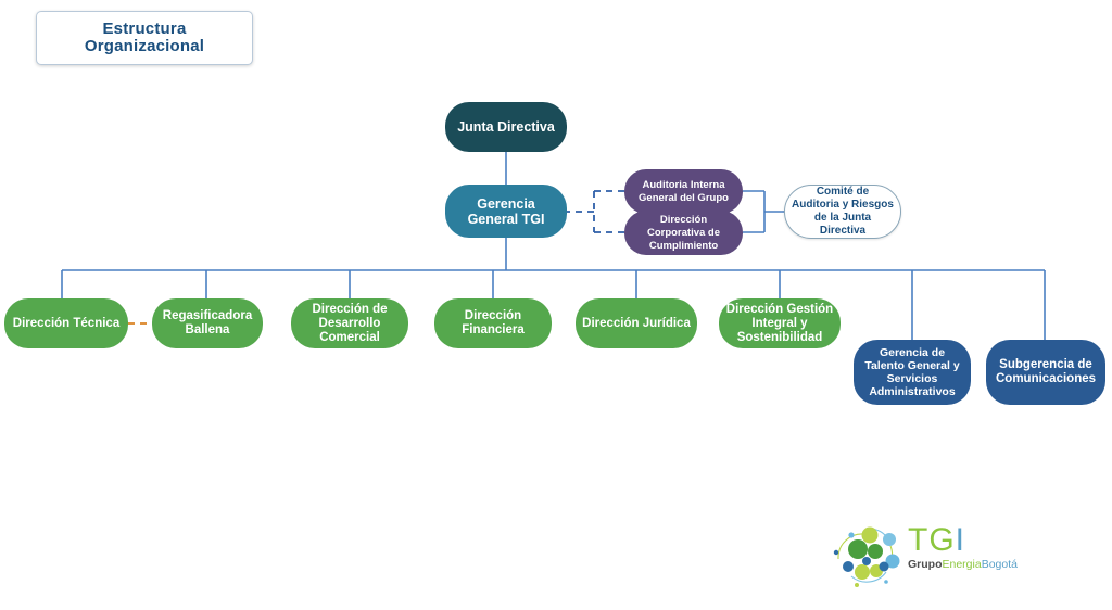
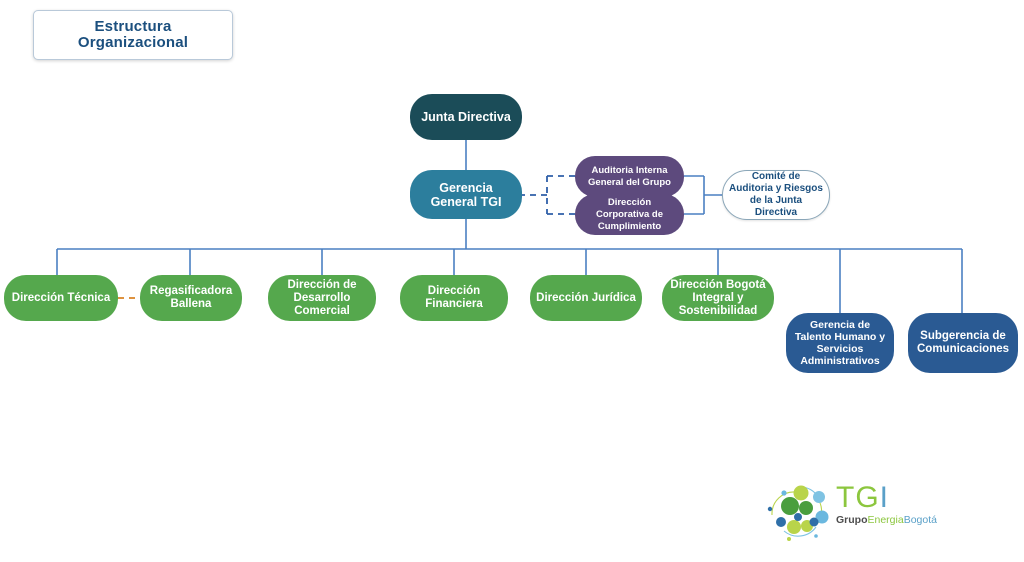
  Estructura
  Organizacional
  Junta Directiva
  Gerencia General TGI
  Auditoria Interna General del Grupo
  Dirección Corporativa de Cumplimiento
  Comité de Auditoria y Riesgos de la Junta Directiva
  Dirección Técnica
  Regasificadora Ballena
  Dirección de Desarrollo Comercial
  Dirección Financiera
  Dirección Jurídica
- Dirección Gestión Integral y Sostenibilidad
+ Dirección Bogotá Integral y Sostenibilidad
- Gerencia de Talento General y Servicios Administrativos
+ Gerencia de Talento Humano y Servicios Administrativos
  Subgerencia de Comunicaciones
  TGI
  GrupoEnergiaBogotá
